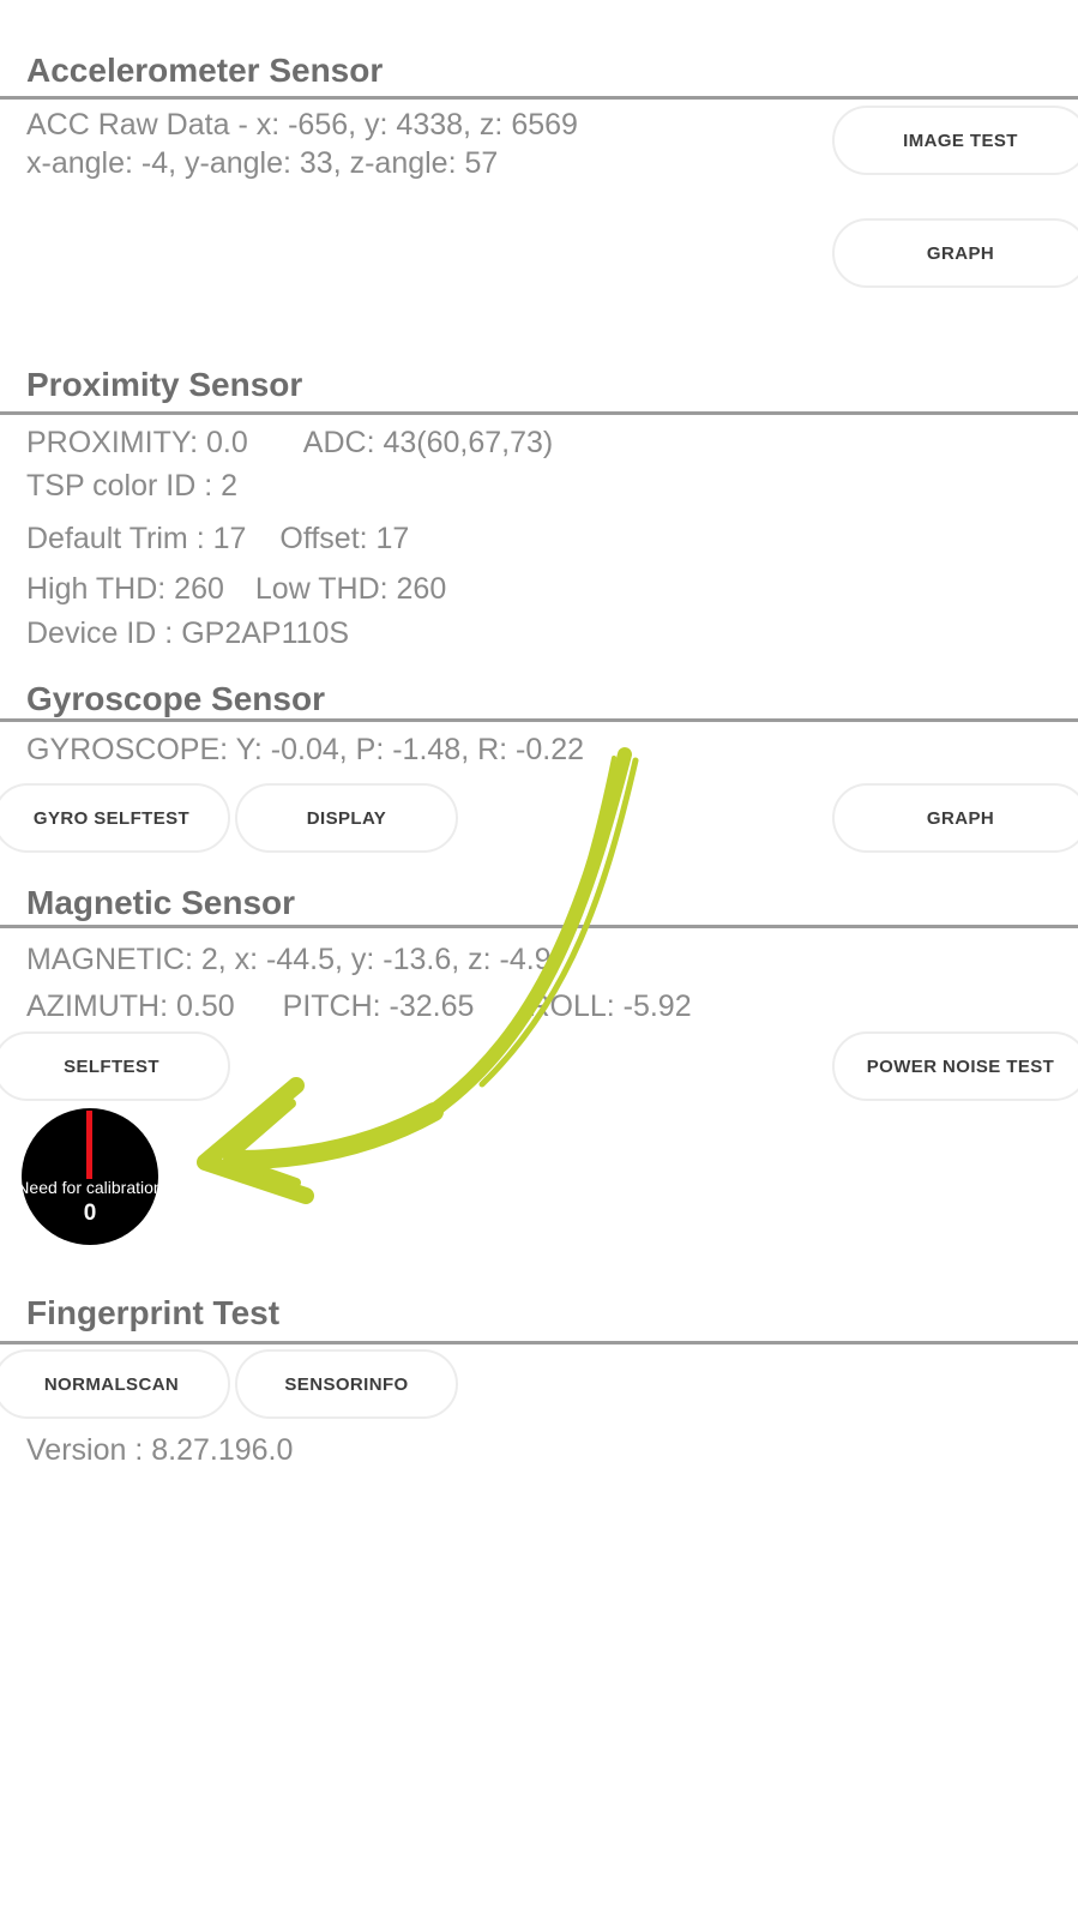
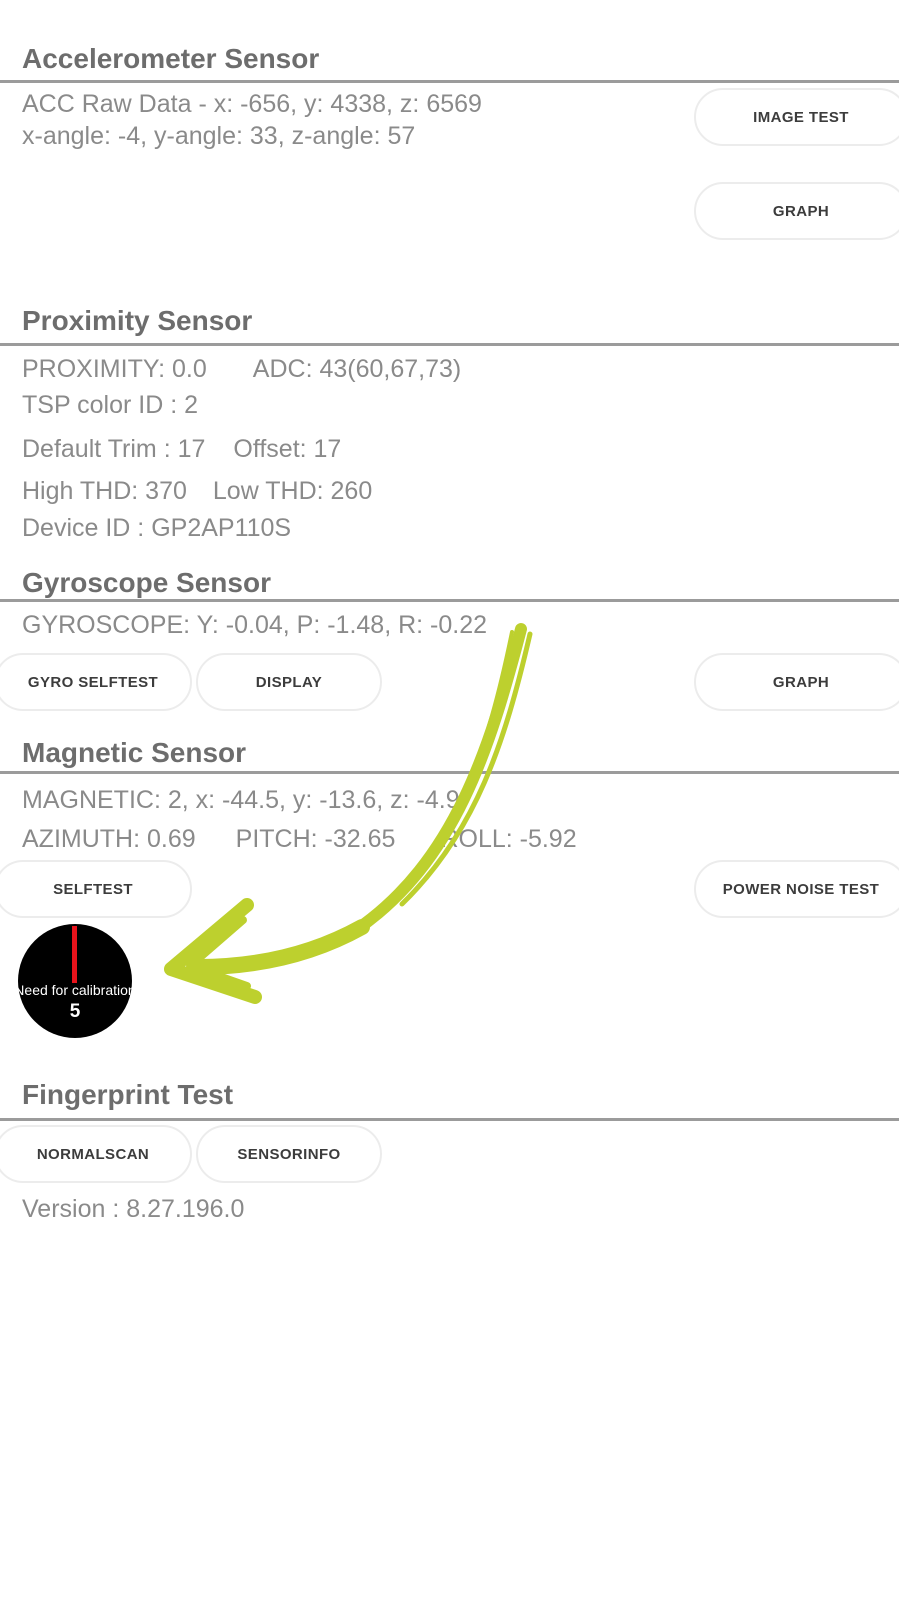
  Accelerometer Sensor
  ACC Raw Data - x: -656, y: 4338, z: 6569
  x-angle: -4, y-angle: 33, z-angle: 57
  IMAGE TEST
  GRAPH
  Proximity Sensor
  PROXIMITY: 0.0 ADC: 43(60,67,73)
  TSP color ID : 2
  Default Trim : 17 Offset: 17
- High THD: 260 Low THD: 260
+ High THD: 370 Low THD: 260
  Device ID : GP2AP110S
  Gyroscope Sensor
  GYROSCOPE: Y: -0.04, P: -1.48, R: -0.22
  GYRO SELFTEST
  DISPLAY
  GRAPH
  Magnetic Sensor
  MAGNETIC: 2, x: -44.5, y: -13.6, z: -4.9
- AZIMUTH: 0.50 PITCH: -32.65 ROLL: -5.92
+ AZIMUTH: 0.69 PITCH: -32.65 ROLL: -5.92
  SELFTEST
  POWER NOISE TEST
  Need for calibration
- 0
+ 5
  Fingerprint Test
  NORMALSCAN
  SENSORINFO
  Version : 8.27.196.0
